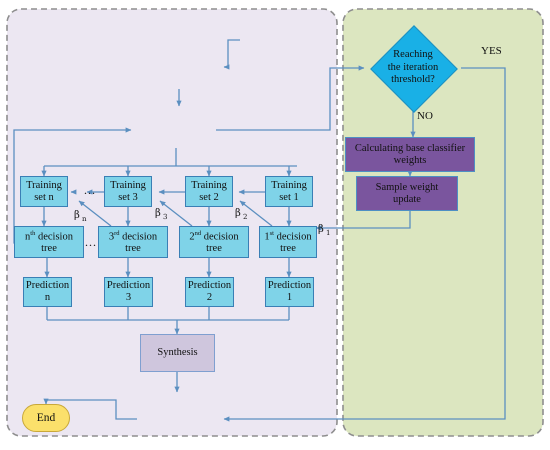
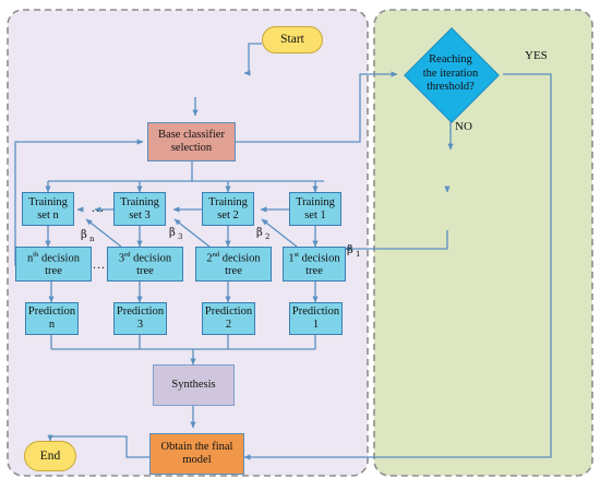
+ Start
+ Base classifier
+ selection
  Training
  set n
  Training
  set 3
  Training
  set 2
  Training
  set 1
  n decision
  tree
  3 decision
  tree
  2 decision
  tree
  1 decision
  tree
  Prediction
  n
  Prediction
  3
  Prediction
  2
  Prediction
  1
  Synthesis
+ Obtain the final
+ model
  End
  Reaching
  the iteration
  threshold?
- Calculating base classifier
- weights
- Sample weight
- update
  YES
  NO
  β n
  β 3
  β 2
  β 1
  ...
  ...
